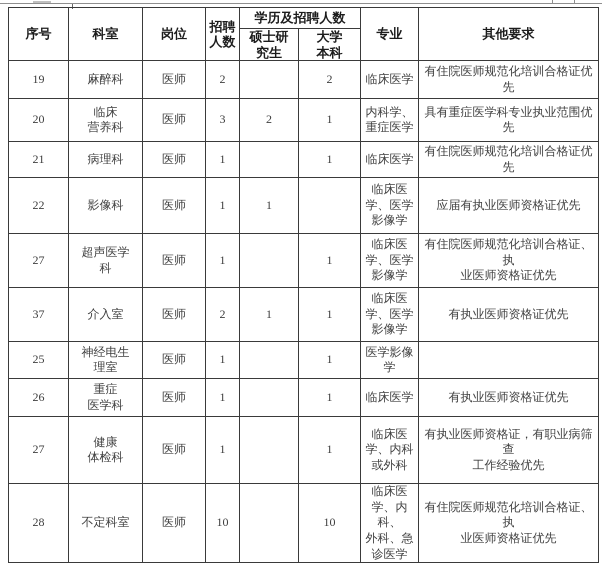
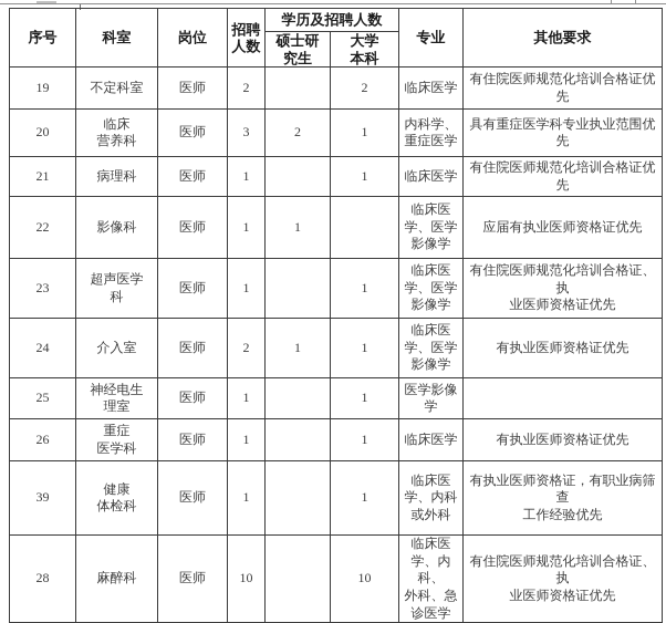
  序号	科室	岗位	招聘 人数	学历及招聘人数	专业	其他要求
  硕士研 究生	大学 本科
- 19	麻醉科	医师	2		2	临床医学	有住院医师规范化培训合格证优 先
+ 19	不定科室	医师	2		2	临床医学	有住院医师规范化培训合格证优 先
  20	临床 营养科	医师	3	2	1	内科学、 重症医学	具有重症医学科专业执业范围优 先
  21	病理科	医师	1		1	临床医学	有住院医师规范化培训合格证优 先
  22	影像科	医师	1	1		临床医 学、医学 影像学	应届有执业医师资格证优先
- 27	超声医学 科	医师	1		1	临床医 学、医学 影像学	有住院医师规范化培训合格证、执 业医师资格证优先
+ 23	超声医学 科	医师	1		1	临床医 学、医学 影像学	有住院医师规范化培训合格证、执 业医师资格证优先
- 37	介入室	医师	2	1	1	临床医 学、医学 影像学	有执业医师资格证优先
+ 24	介入室	医师	2	1	1	临床医 学、医学 影像学	有执业医师资格证优先
  25	神经电生 理室	医师	1		1	医学影像 学
  26	重症 医学科	医师	1		1	临床医学	有执业医师资格证优先
- 27	健康 体检科	医师	1		1	临床医 学、内科 或外科	有执业医师资格证，有职业病筛查 工作经验优先
+ 39	健康 体检科	医师	1		1	临床医 学、内科 或外科	有执业医师资格证，有职业病筛查 工作经验优先
- 28	不定科室	医师	10		10	临床医 学、内科、 外科、急 诊医学	有住院医师规范化培训合格证、执 业医师资格证优先
+ 28	麻醉科	医师	10		10	临床医 学、内科、 外科、急 诊医学	有住院医师规范化培训合格证、执 业医师资格证优先
